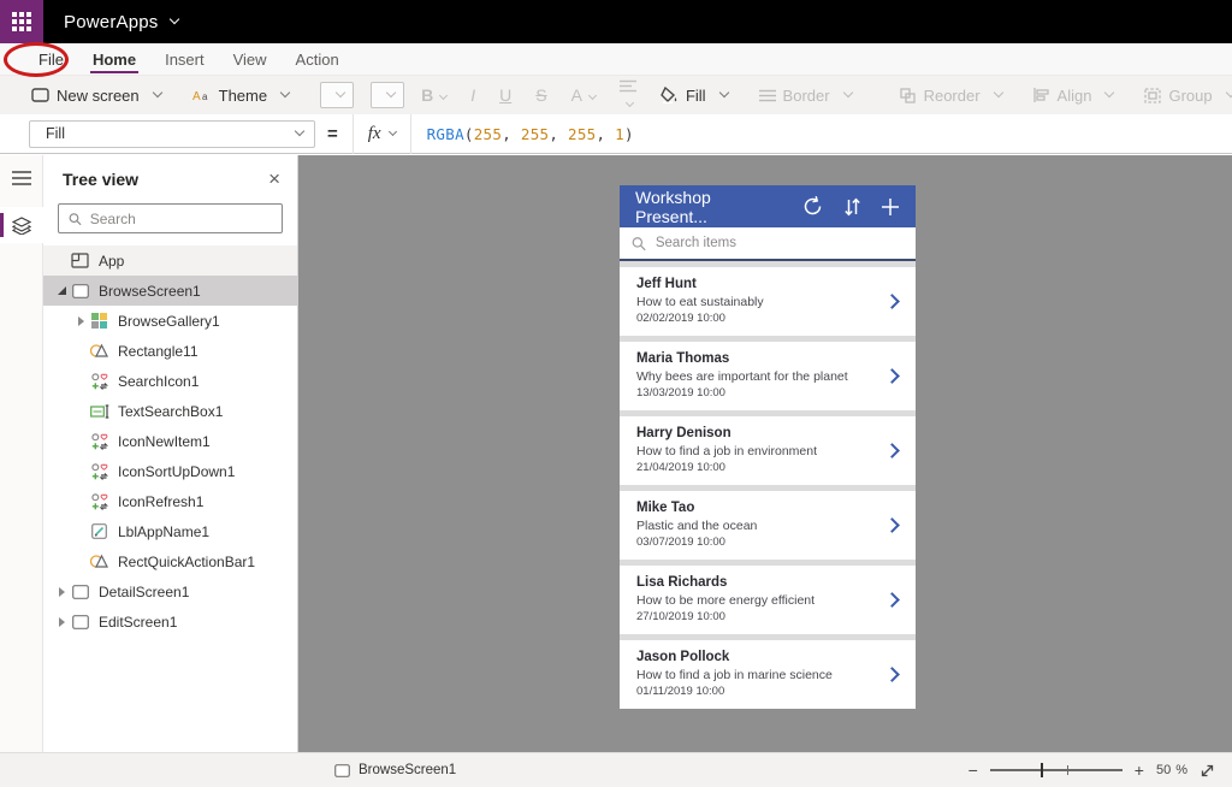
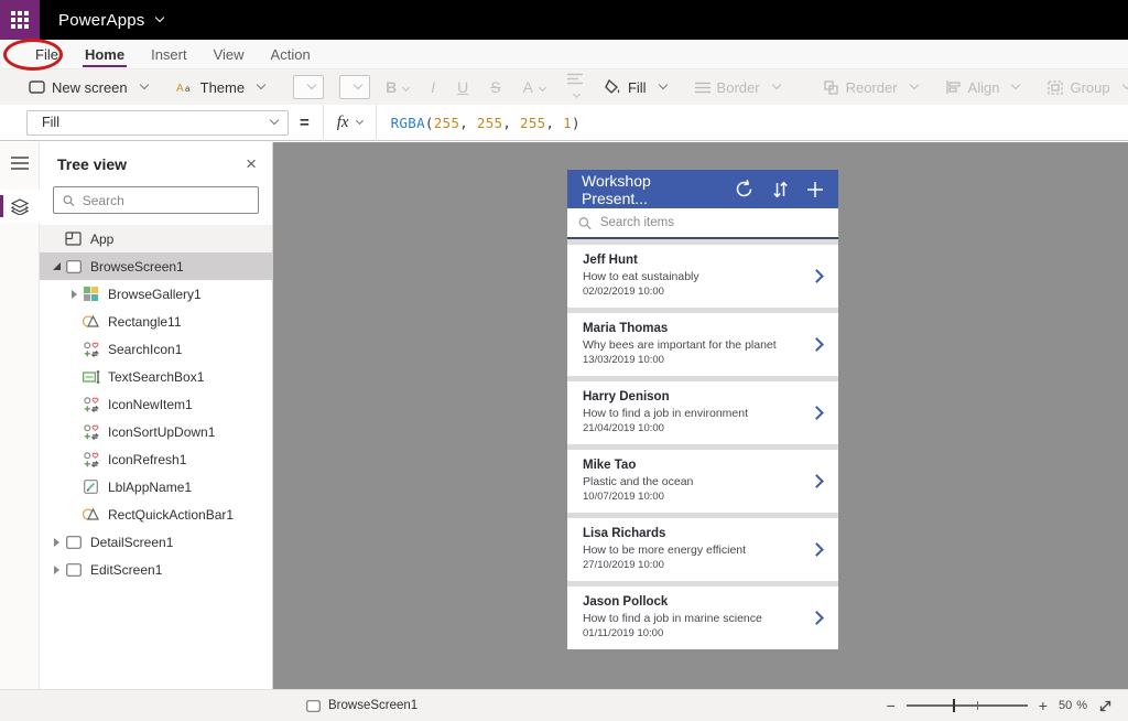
  PowerApps
  File
  Home
  Insert
  View
  Action
  New screen
  A
  a
  Theme
  B
  I
  U
  S
  A
  Fill
  Border
  Reorder
  Align
  Group
  Fill
  =
  fx
  RGBA(255, 255, 255, 1)
  Tree view
  ×
  Search
  App
  BrowseScreen1
  BrowseGallery1
  Rectangle11
  SearchIcon1
  TextSearchBox1
  IconNewItem1
  IconSortUpDown1
  IconRefresh1
  LblAppName1
  RectQuickActionBar1
  DetailScreen1
  EditScreen1
  Workshop Present...
  Search items
  Jeff Hunt
  How to eat sustainably
  02/02/2019 10:00
  Maria Thomas
  Why bees are important for the planet
  13/03/2019 10:00
  Harry Denison
  How to find a job in environment
  21/04/2019 10:00
  Mike Tao
  Plastic and the ocean
- 03/07/2019 10:00
+ 10/07/2019 10:00
  Lisa Richards
  How to be more energy efficient
  27/10/2019 10:00
  Jason Pollock
  How to find a job in marine science
  01/11/2019 10:00
  BrowseScreen1
  −
  +
  50
  %
